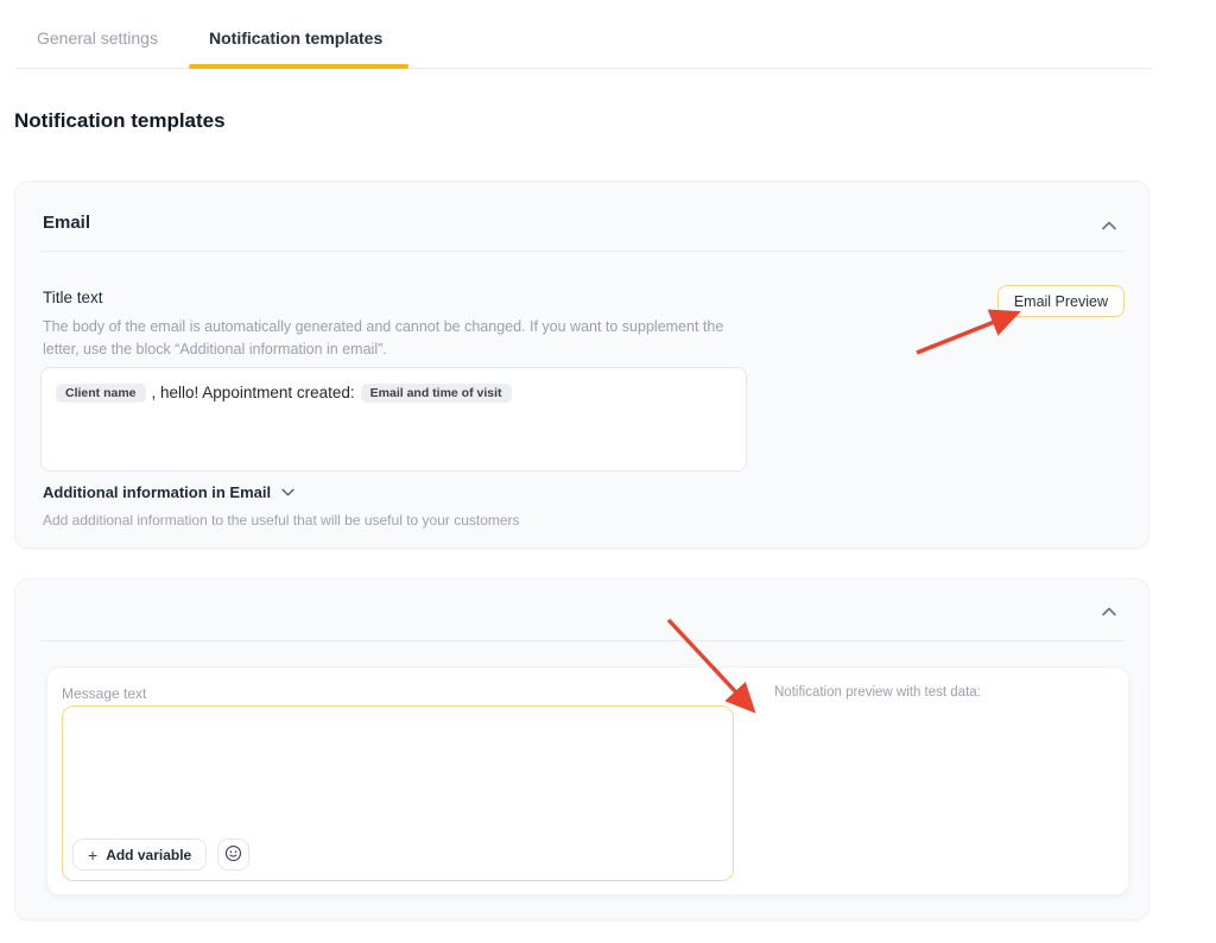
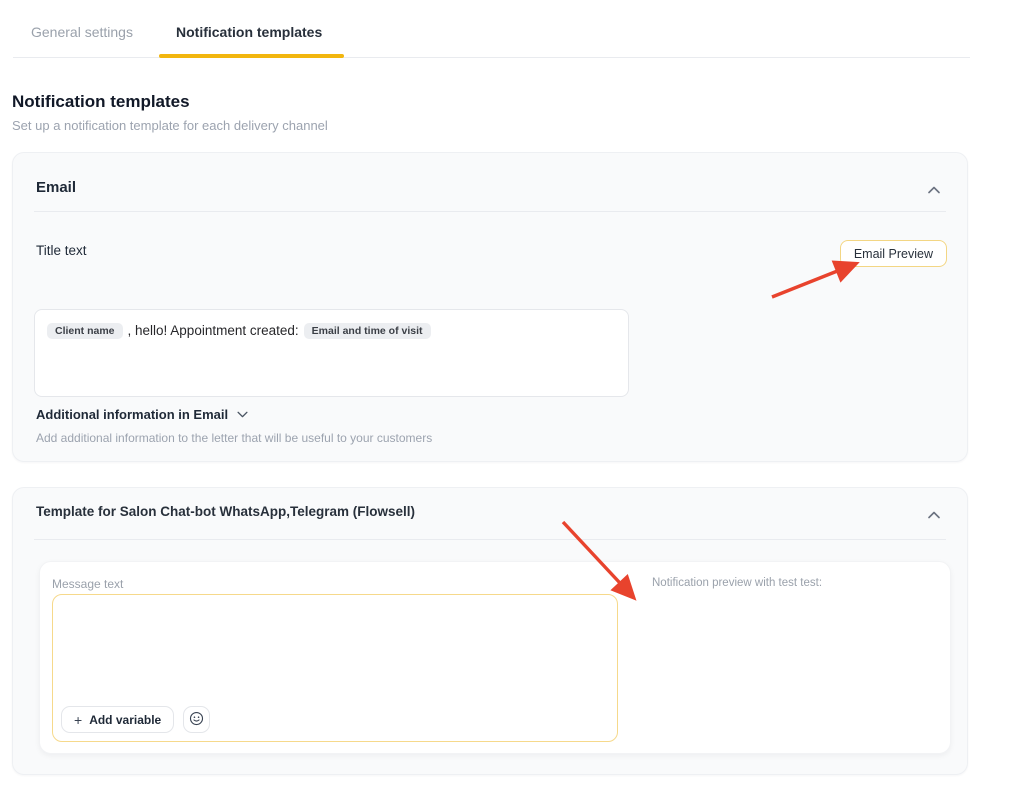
  General settings
  Notification templates
  Notification templates
+ Set up a notification template for each delivery channel
  Email
  Title text
- The body of the email is automatically generated and cannot be changed. If you want to supplement the letter, use the block “Additional information in email”.
  Email Preview
  Client name , hello! Appointment created: Email and time of visit
  Additional information in Email
- Add additional information to the useful that will be useful to your customers
+ Add additional information to the letter that will be useful to your customers
+ Template for Salon Chat-bot WhatsApp,Telegram (Flowsell)
  Message text
  +
  Add variable
- Notification preview with test data:
+ Notification preview with test test:
